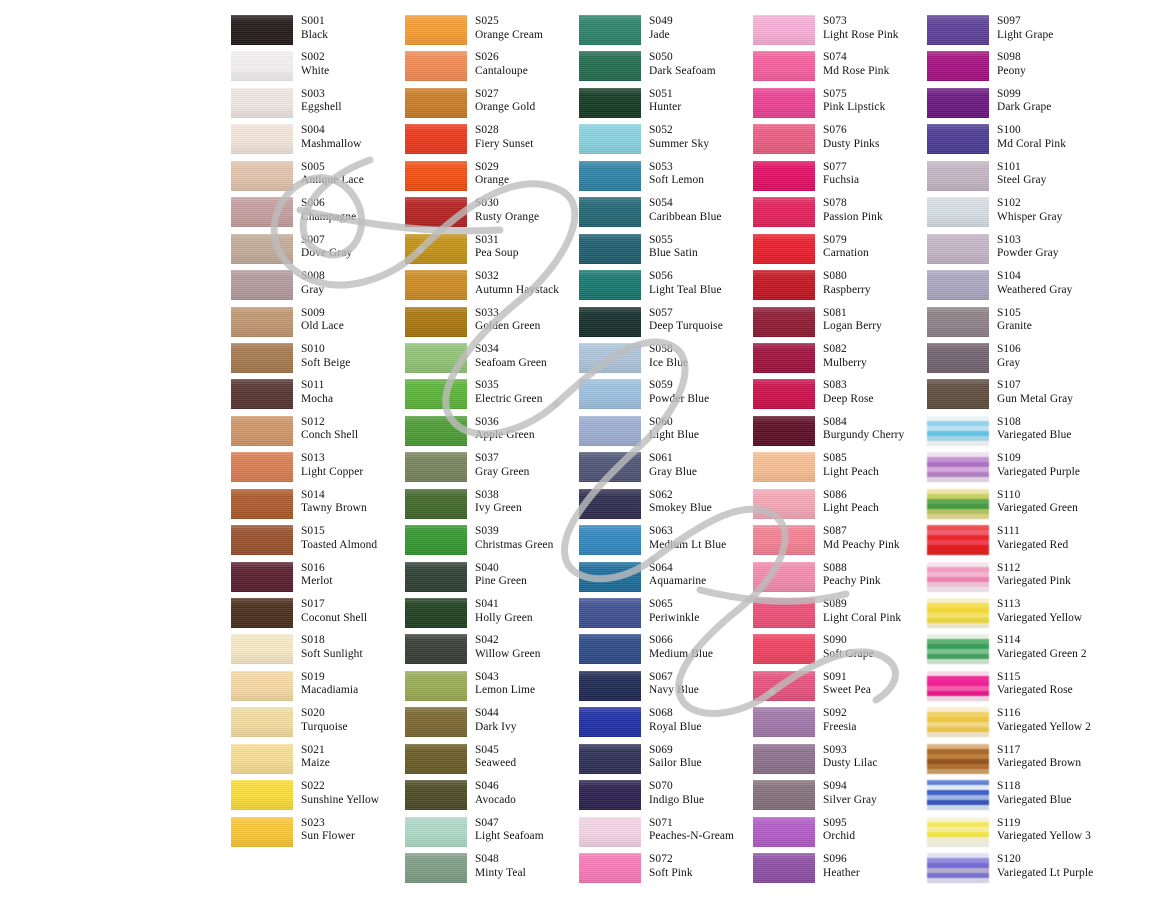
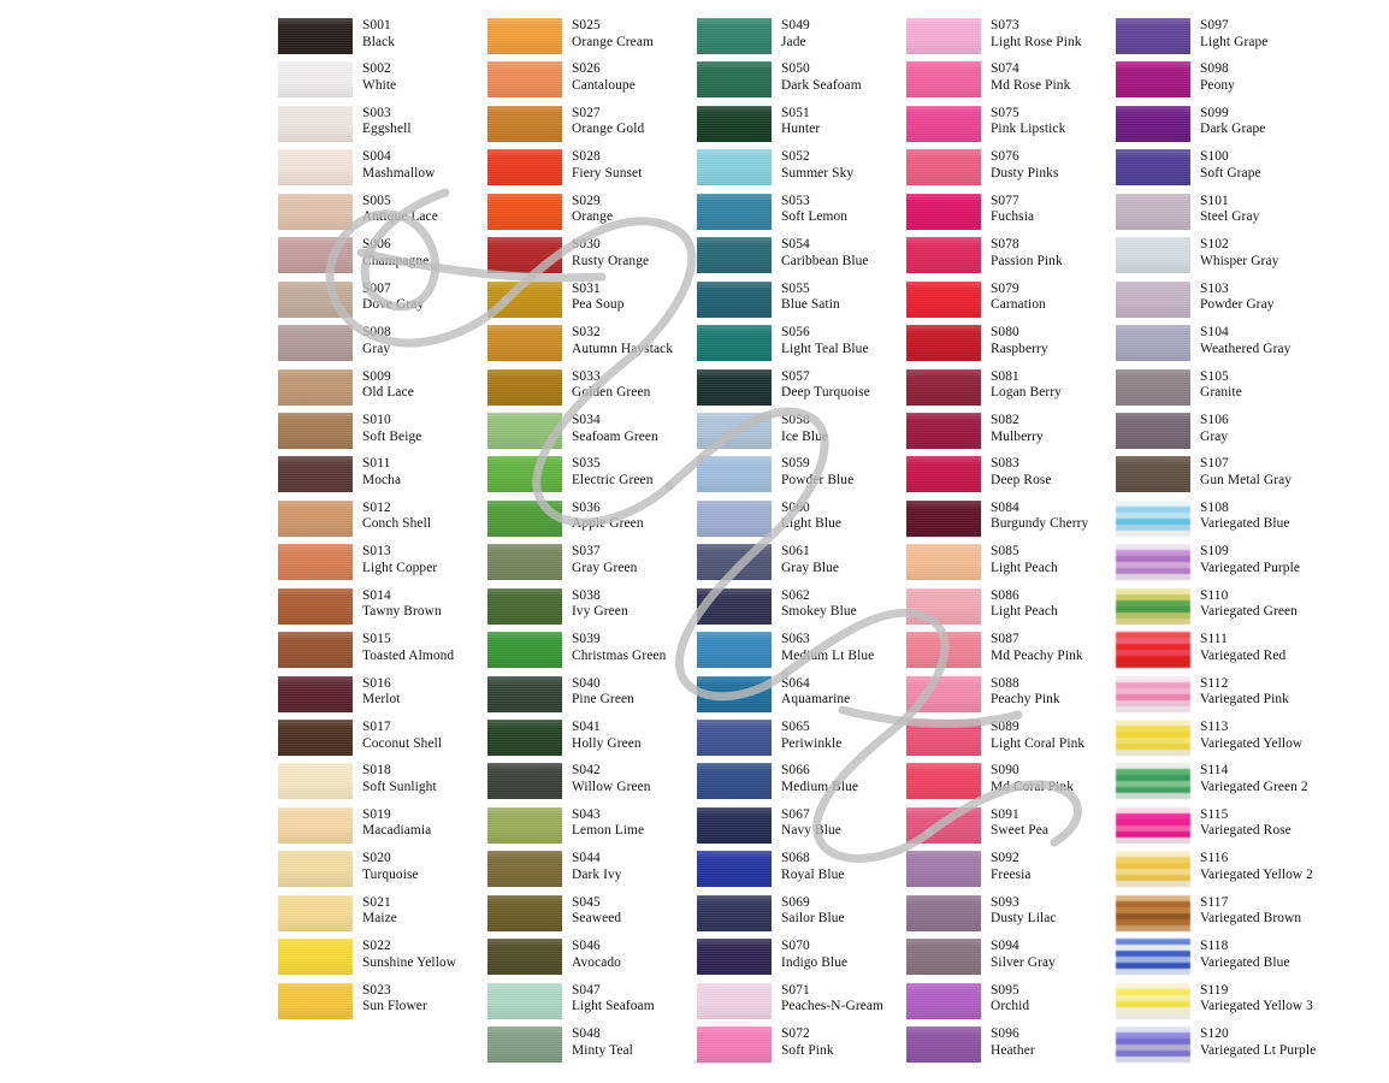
  S001
  Black
  S002
  White
  S003
  Eggshell
  S004
  Mashmallow
  S005
  Antique Lace
  S006
  Champagne
  S007
  Dove Gray
  S008
  Gray
  S009
  Old Lace
  S010
  Soft Beige
  S011
  Mocha
  S012
  Conch Shell
  S013
  Light Copper
  S014
  Tawny Brown
  S015
  Toasted Almond
  S016
  Merlot
  S017
  Coconut Shell
  S018
  Soft Sunlight
  S019
  Macadiamia
  S020
  Turquoise
  S021
  Maize
  S022
  Sunshine Yellow
  S023
  Sun Flower
  S025
  Orange Cream
  S026
  Cantaloupe
  S027
  Orange Gold
  S028
  Fiery Sunset
  S029
  Orange
  S030
  Rusty Orange
  S031
  Pea Soup
  S032
  Autumn Haystack
  S033
  Golden Green
  S034
  Seafoam Green
  S035
  Electric Green
  S036
  Apple Green
  S037
  Gray Green
  S038
  Ivy Green
  S039
  Christmas Green
  S040
  Pine Green
  S041
  Holly Green
  S042
  Willow Green
  S043
  Lemon Lime
  S044
  Dark Ivy
  S045
  Seaweed
  S046
  Avocado
  S047
  Light Seafoam
  S048
  Minty Teal
  S049
  Jade
  S050
  Dark Seafoam
  S051
  Hunter
  S052
  Summer Sky
  S053
  Soft Lemon
  S054
  Caribbean Blue
  S055
  Blue Satin
  S056
  Light Teal Blue
  S057
  Deep Turquoise
  S058
  Ice Blue
  S059
  Powder Blue
  S060
  Light Blue
  S061
  Gray Blue
  S062
  Smokey Blue
  S063
  Medium Lt Blue
  S064
  Aquamarine
  S065
  Periwinkle
  S066
  Medium Blue
  S067
  Navy Blue
  S068
  Royal Blue
  S069
  Sailor Blue
  S070
  Indigo Blue
  S071
  Peaches-N-Gream
  S072
  Soft Pink
  S073
  Light Rose Pink
  S074
  Md Rose Pink
  S075
  Pink Lipstick
  S076
  Dusty Pinks
  S077
  Fuchsia
  S078
  Passion Pink
  S079
  Carnation
  S080
  Raspberry
  S081
  Logan Berry
  S082
  Mulberry
  S083
  Deep Rose
  S084
  Burgundy Cherry
  S085
  Light Peach
  S086
  Light Peach
  S087
  Md Peachy Pink
  S088
  Peachy Pink
  S089
  Light Coral Pink
  S090
- Soft Grape
+ Md Coral Pink
  S091
  Sweet Pea
  S092
  Freesia
  S093
  Dusty Lilac
  S094
  Silver Gray
  S095
  Orchid
  S096
  Heather
  S097
  Light Grape
  S098
  Peony
  S099
  Dark Grape
  S100
- Md Coral Pink
+ Soft Grape
  S101
  Steel Gray
  S102
  Whisper Gray
  S103
  Powder Gray
  S104
  Weathered Gray
  S105
  Granite
  S106
  Gray
  S107
  Gun Metal Gray
  S108
  Variegated Blue
  S109
  Variegated Purple
  S110
  Variegated Green
  S111
  Variegated Red
  S112
  Variegated Pink
  S113
  Variegated Yellow
  S114
  Variegated Green 2
  S115
  Variegated Rose
  S116
  Variegated Yellow 2
  S117
  Variegated Brown
  S118
  Variegated Blue
  S119
  Variegated Yellow 3
  S120
  Variegated Lt Purple
